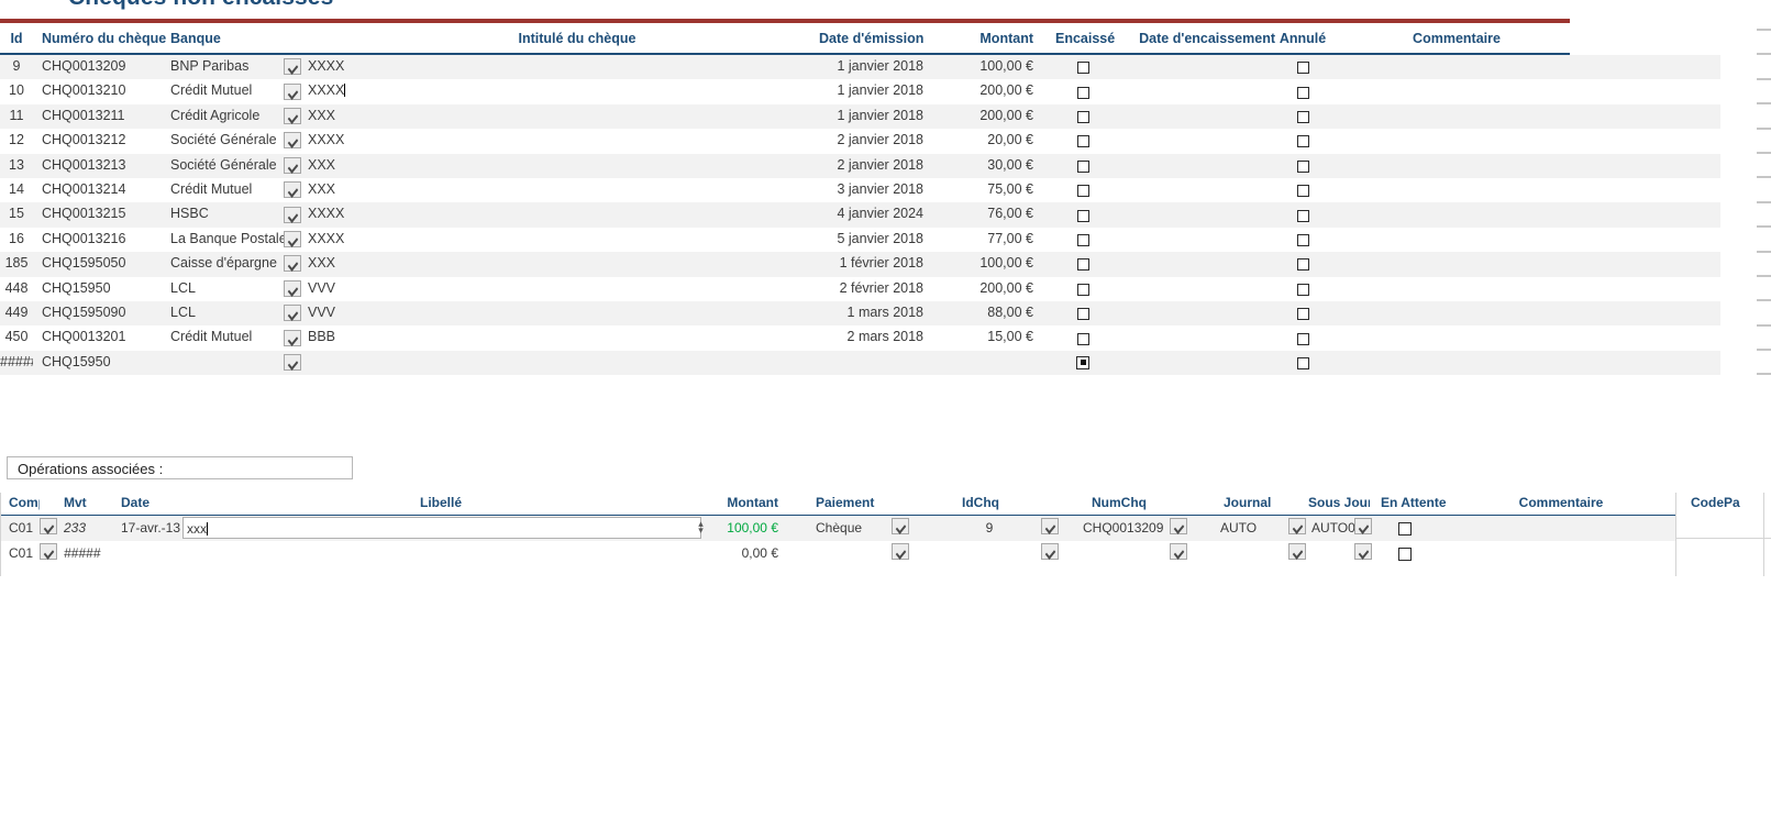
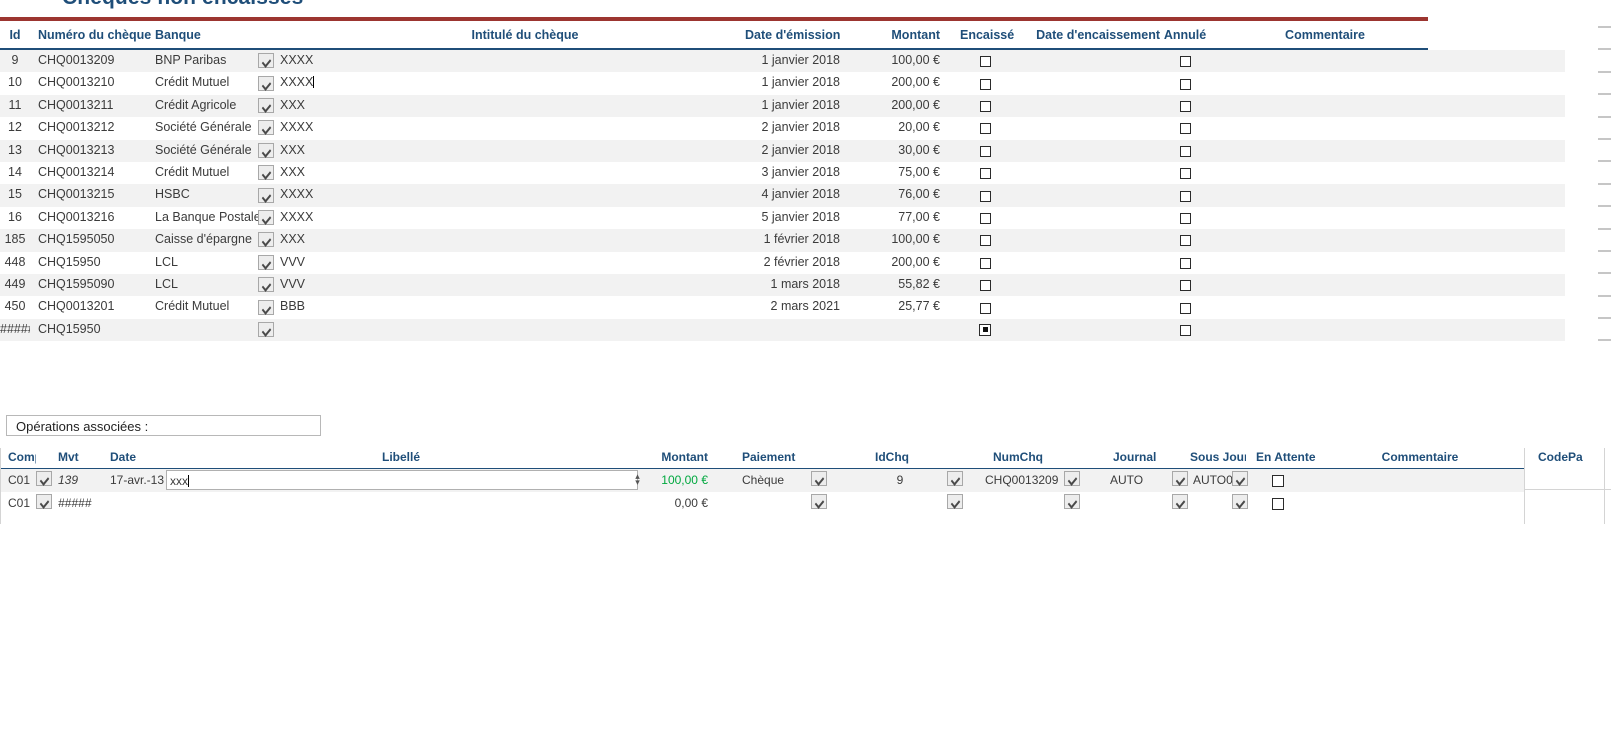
  Id
  Numéro du chèque
  Banque
  Intitulé du chèque
  Date d'émission
  Montant
  Encaissé
  Date d'encaissement
  Annulé
  Commentaire
  9
  CHQ0013209
  BNP Paribas
  XXXX
  1 janvier 2018
  100,00 €
  10
  CHQ0013210
  Crédit Mutuel
  XXXX
  1 janvier 2018
  200,00 €
  11
  CHQ0013211
  Crédit Agricole
  XXX
  1 janvier 2018
  200,00 €
  12
  CHQ0013212
  Société Générale
  XXXX
  2 janvier 2018
  20,00 €
  13
  CHQ0013213
  Société Générale
  XXX
  2 janvier 2018
  30,00 €
  14
  CHQ0013214
  Crédit Mutuel
  XXX
  3 janvier 2018
  75,00 €
  15
  CHQ0013215
  HSBC
  XXXX
- 4 janvier 2024
+ 4 janvier 2018
  76,00 €
  16
  CHQ0013216
  La Banque Postal
  XXXX
  5 janvier 2018
  77,00 €
  185
  CHQ1595050
  Caisse d'épargne
  XXX
  1 février 2018
  100,00 €
  448
  CHQ15950
  LCL
  VVV
  2 février 2018
  200,00 €
  449
  CHQ1595090
  LCL
  VVV
  1 mars 2018
- 88,00 €
+ 55,82 €
  450
  CHQ0013201
  Crédit Mutuel
  BBB
- 2 mars 2018
+ 2 mars 2021
- 15,00 €
+ 25,77 €
  ####
  CHQ15950
  Opérations associées :
  Mvt
  Date
  Libellé
  Montant
  Paiement
  IdChq
  NumChq
  Journal
  Sous Jou
  En Attente
  Commentaire
  CodePa
  C01
- 233
+ 139
  17-avr.-13
  xxx
  ▴
  ▾
  100,00 €
  Chèque
  9
  CHQ0013209
  AUTO
  AUTO0
  C01
  #####
  0,00 €
